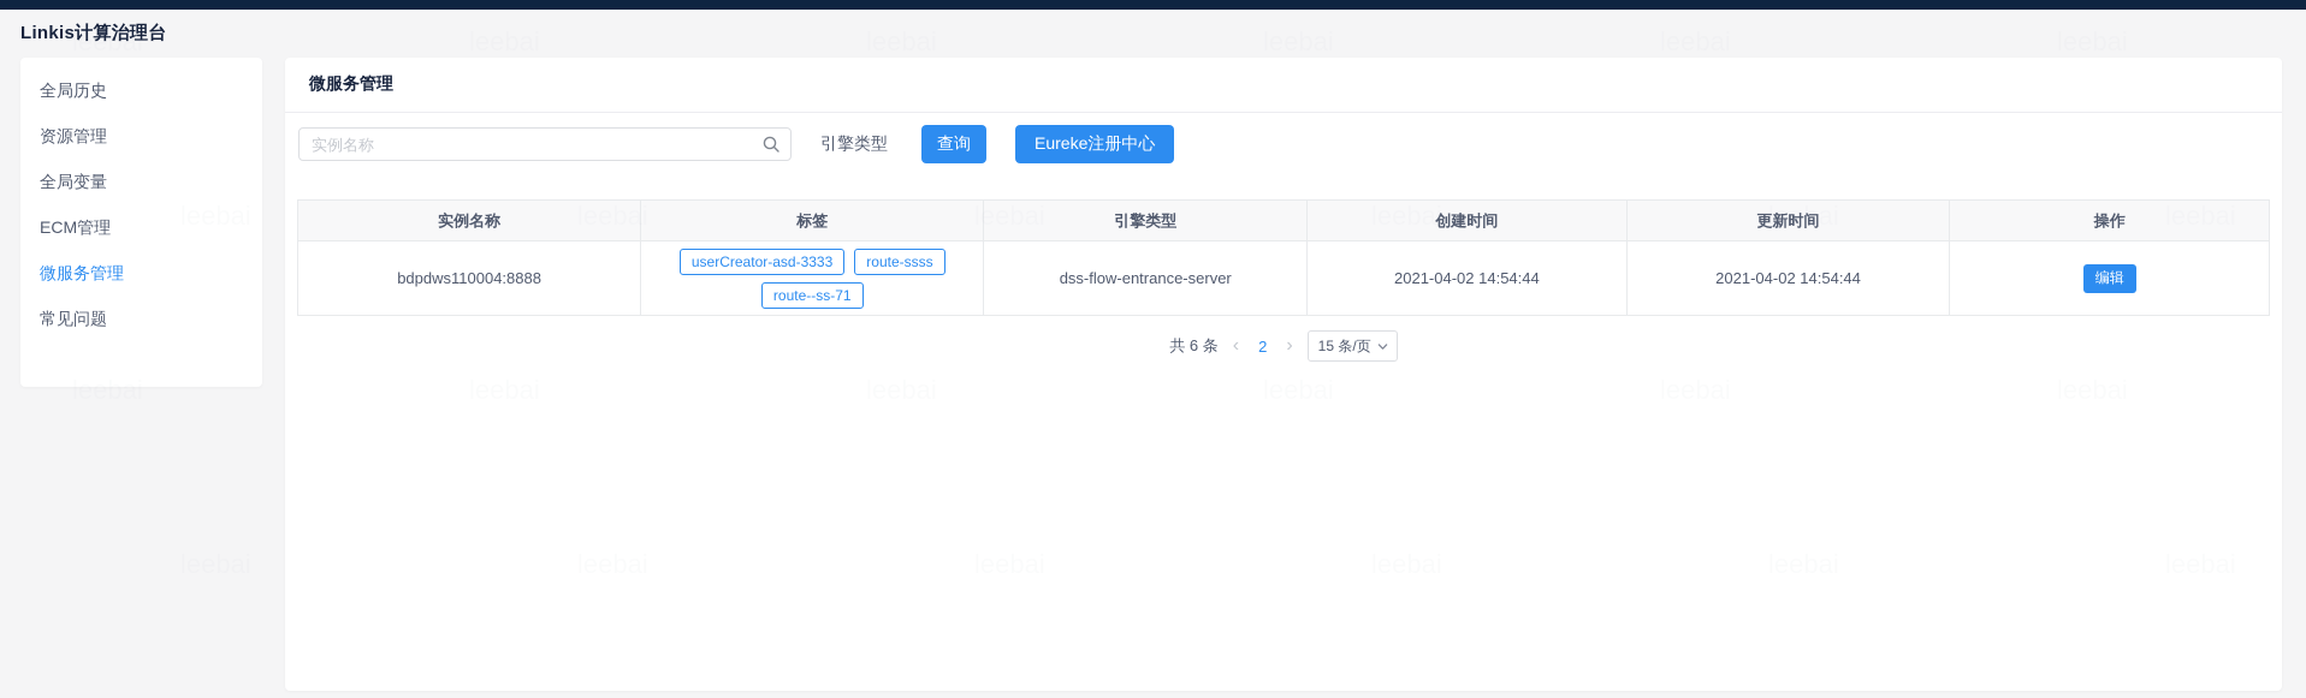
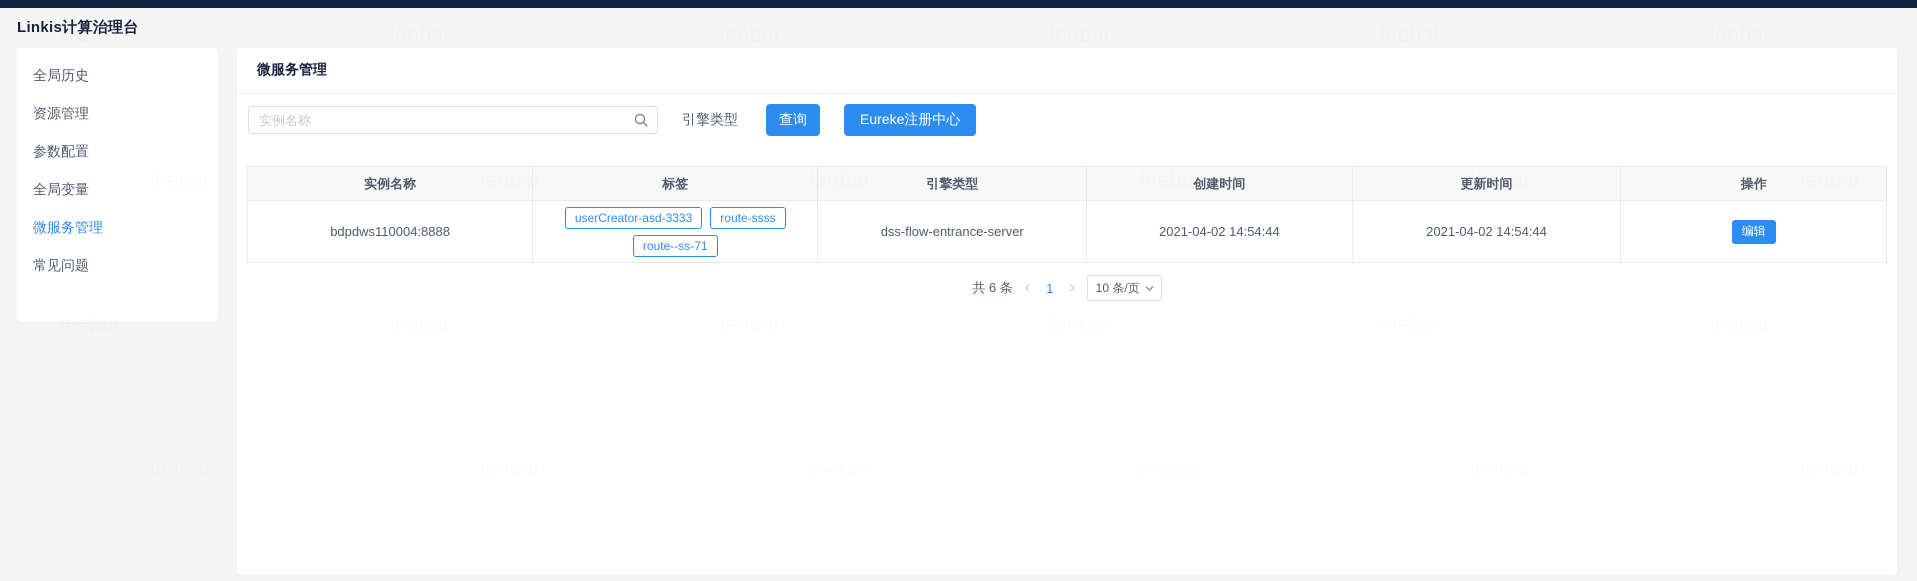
  Linkis计算治理台
  全局历史
  资源管理
+ 参数配置
  全局变量
- ECM管理
  微服务管理
  常见问题
  微服务管理
  实例名称
  引擎类型
  查询
  Eureke注册中心
  实例名称	标签	引擎类型	创建时间	更新时间	操作
  bdpdws110004:8888	userCreator-asd-3333 route-ssss route--ss-71	dss-flow-entrance-server	2021-04-02 14:54:44	2021-04-02 14:54:44	编辑
  共 6 条
  ‹
- 2
+ 1
  ›
- 15 条/页
+ 10 条/页
  leebai
  leebai
  leebai
